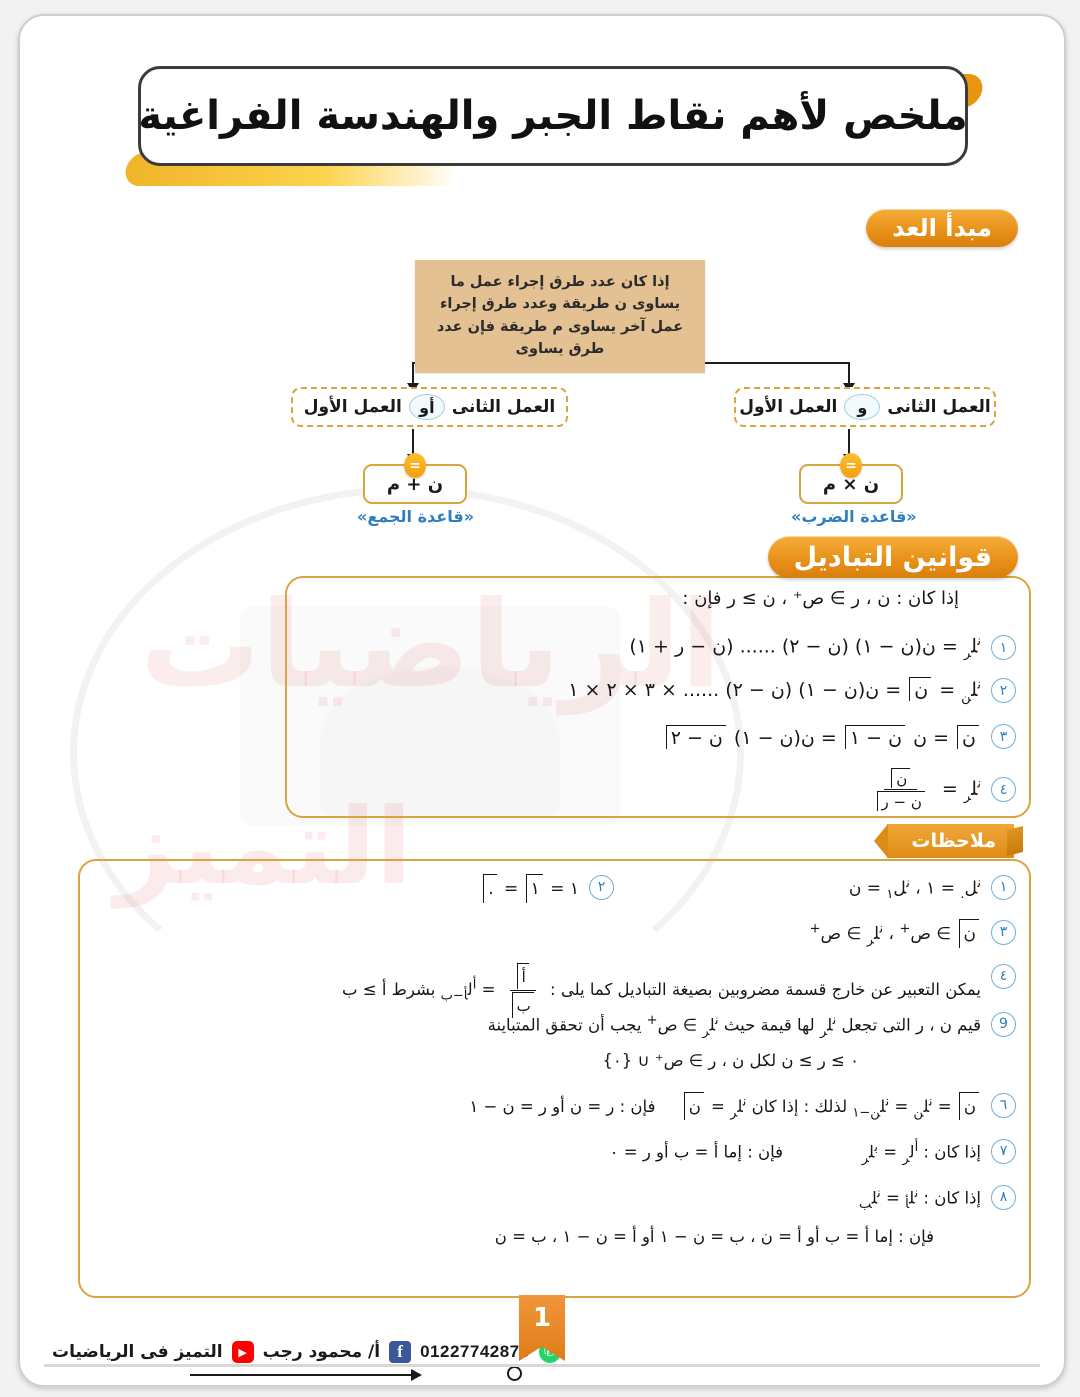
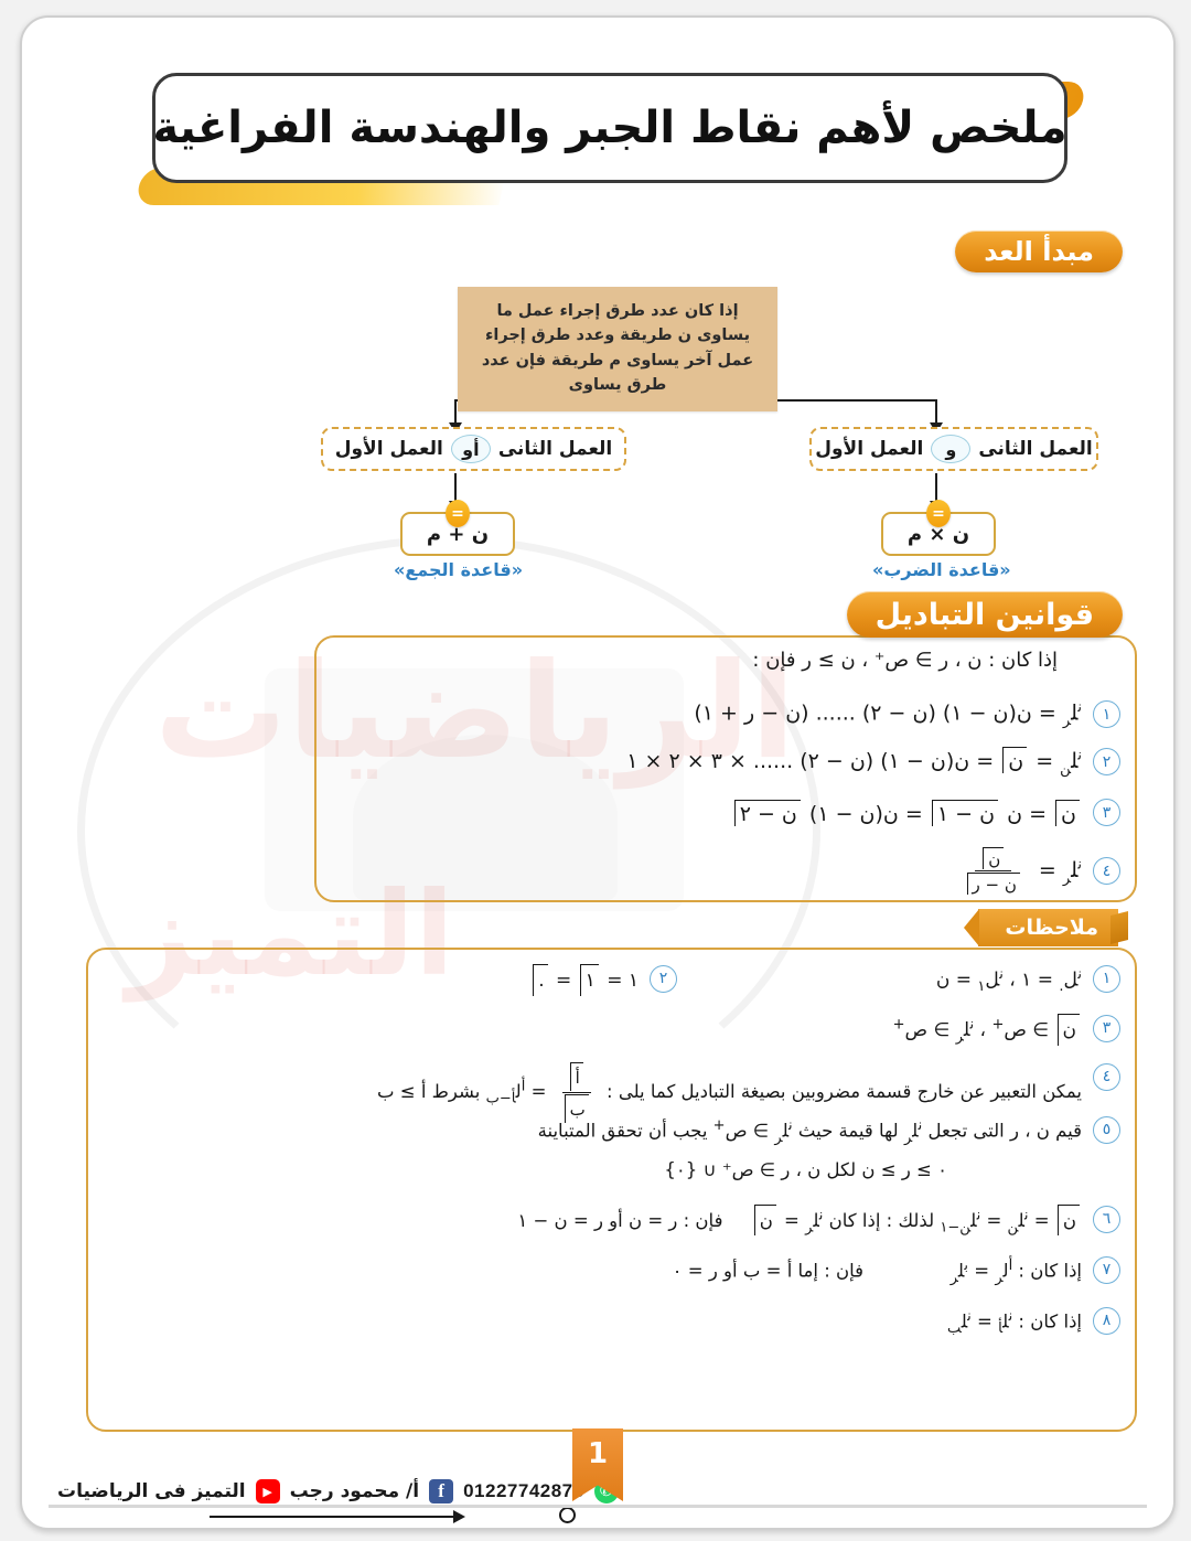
  الرياضيات
  التميز
  ملخص لأهم نقاط الجبر والهندسة الفراغية
  مبدأ العد
  إذا كان عدد طرق إجراء عمل ما يساوى ن طريقة وعدد طرق إجراء عمل آخر يساوى م طريقة فإن عدد طرق يساوى
  العمل الثانى
  أو
  العمل الأول
  =
  ن + م
  «قاعدة الجمع»
  العمل الثانى
  و
  العمل الأول
  =
  ن × م
  «قاعدة الضرب»
  قوانين التباديل
  إذا كان : ن ، ر ∋ ص⁺ ، ن ≥ ر فإن :
  ١
  نلر = ن(ن − ١) (ن − ٢) ...... (ن − ر + ١)
  ٢
  نلن = ن = ن(ن − ١) (ن − ٢) ...... × ٣ × ٢ × ١
  ٣
  ن = ن ن − ١ = ن(ن − ١) ن − ٢
  ٤
  نلر =
  ن
  ن − ر
  ملاحظات
  ١
  نل. = ١ ، نل١ = ن
  ٢
  . = ١ = ١
  ٣
  ن ∋ ص+ ، نلر ∋ ص+
  ٤
  يمكن التعبير عن خارج قسمة مضروبين بصيغة التباديل كما يلى :
  أ
  ب
  = ألأ−ب بشرط أ ≥ ب
- 9
+ ٥
  قيم ن ، ر التى تجعل نلر لها قيمة حيث نلر ∋ ص+ يجب أن تحقق المتباينة
  ٠ ≥ ر ≥ ن لكل ن ، ر ∋ ص⁺ ∪ {٠}
  ٦
  ن = نلن = نلن−١ لذلك : إذا كان نلر = ن فإن : ر = ن أو ر = ن − ١
  ٧
  إذا كان : ألر = بلر فإن : إما أ = ب أو ر = ٠
  ٨
  إذا كان : نلأ = نلب
- فإن : إما أ = ب أو أ = ن ، ب = ن − ١ أو أ = ن − ١ ، ب = ن
  ✆
  0122774287
  f
  أ/ محمود رجب
  ▶
  التميز فى الرياضيات
  1
